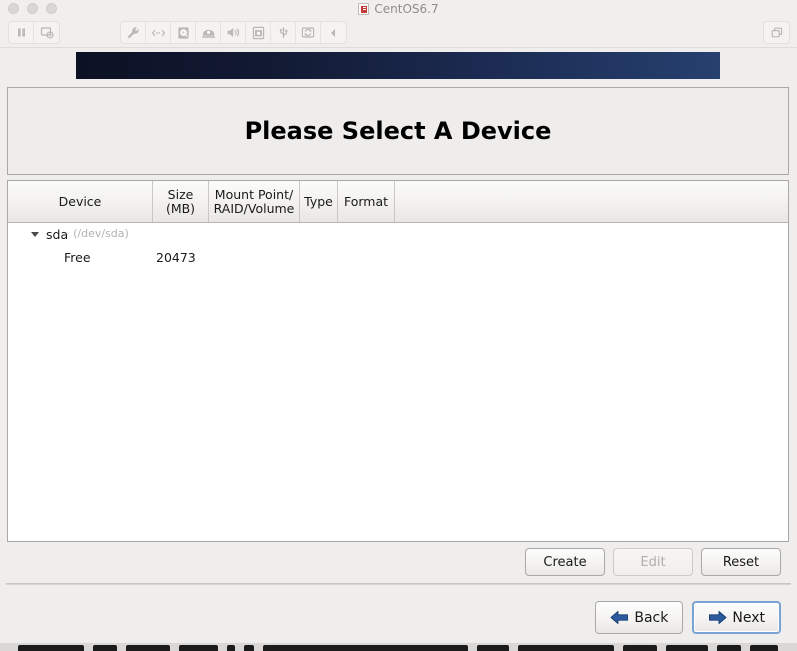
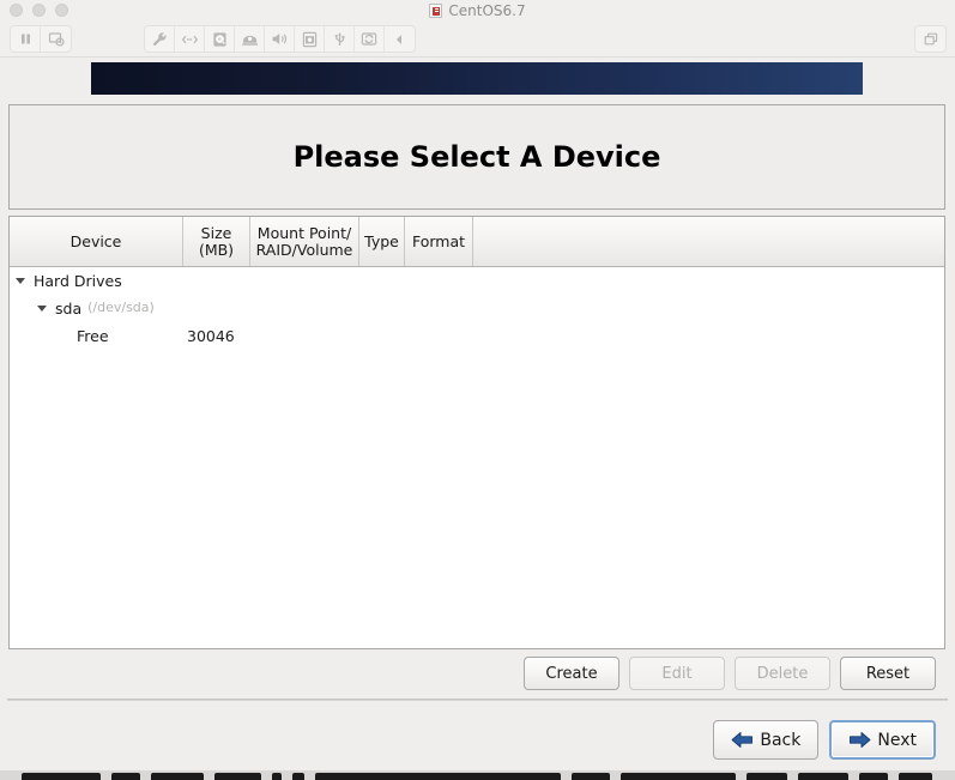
  CentOS6.7
  Please Select A Device
  Device
  Size
  (MB)
  Mount Point/
  RAID/Volume
  Type
  Format
+ Hard Drives
  sda
  (/dev/sda)
  Free
- 20473
+ 30046
  Create
  Edit
+ Delete
  Reset
  Back
  Next
